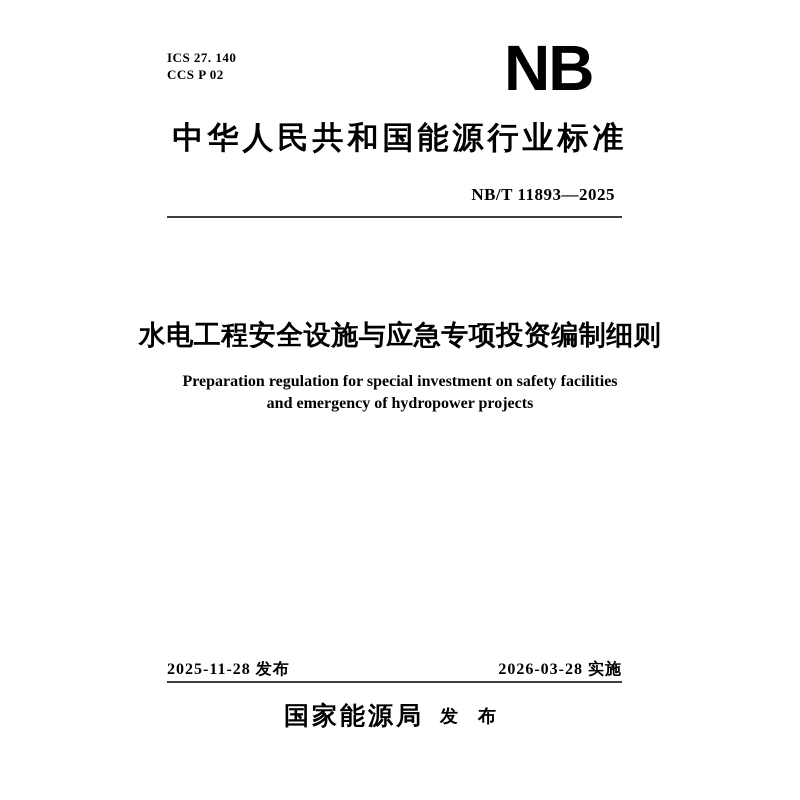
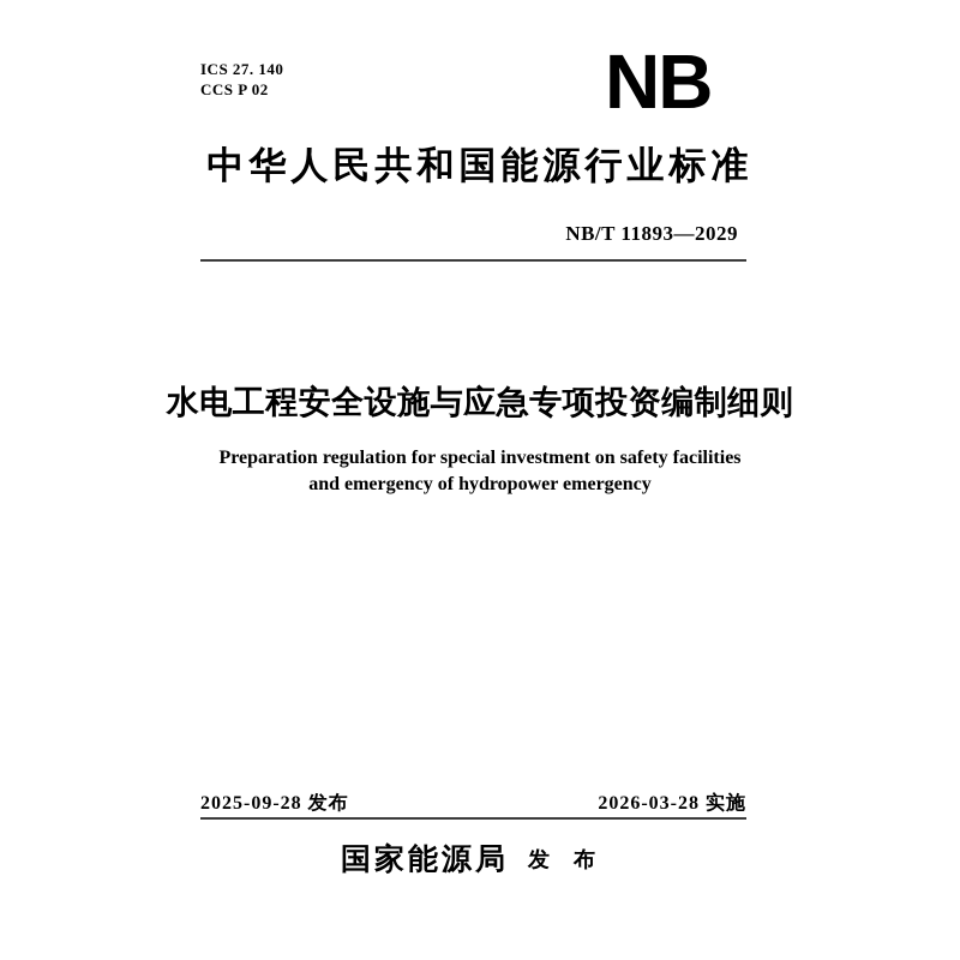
  ICS 27. 140
  CCS P 02
  NB
  中华人民共和国能源行业标准
- NB/T 11893—2025
+ NB/T 11893—2029
  水电工程安全设施与应急专项投资编制细则
  Preparation regulation for special investment on safety facilities
- and emergency of hydropower projects
+ and emergency of hydropower emergency
- 2025-11-28 发布
+ 2025-09-28 发布
  2026-03-28 实施
  国家能源局 发布
